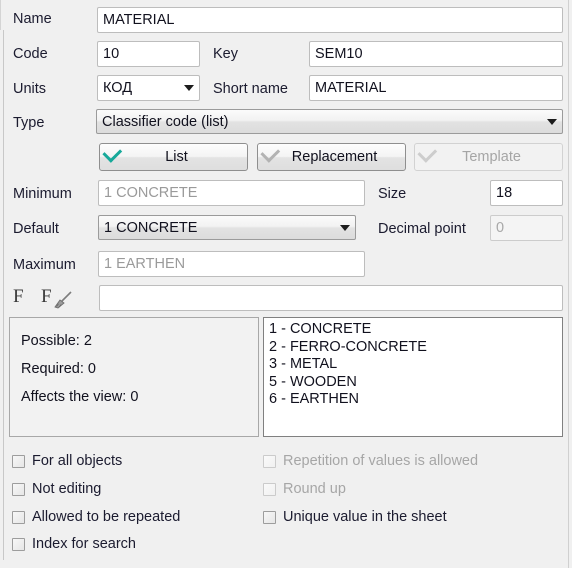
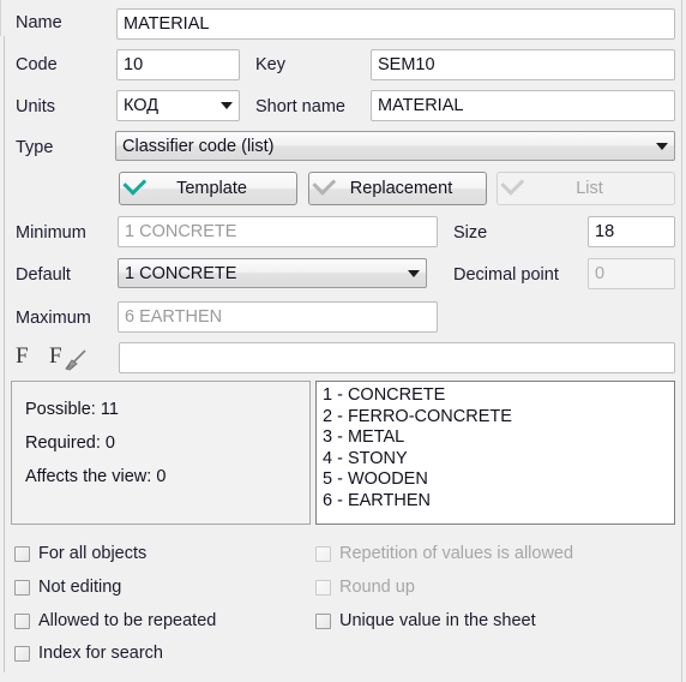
  Name
  MATERIAL
  Code
  10
  Key
  SEM10
  Units
  КОД
  Short name
  MATERIAL
  Type
  Classifier code (list)
- List
+ Template
  Replacement
- Template
+ List
  Minimum
  1 CONCRETE
  Size
  18
  Default
  1 CONCRETE
  Decimal point
  0
  Maximum
- 1 EARTHEN
+ 6 EARTHEN
  F
  F
- Possible: 2
+ Possible: 11
  Required: 0
  Affects the view: 0
  1 - CONCRETE
  2 - FERRO-CONCRETE
  3 - METAL
+ 4 - STONY
  5 - WOODEN
  6 - EARTHEN
  For all objects
  Not editing
  Allowed to be repeated
  Index for search
  Repetition of values is allowed
  Round up
  Unique value in the sheet
